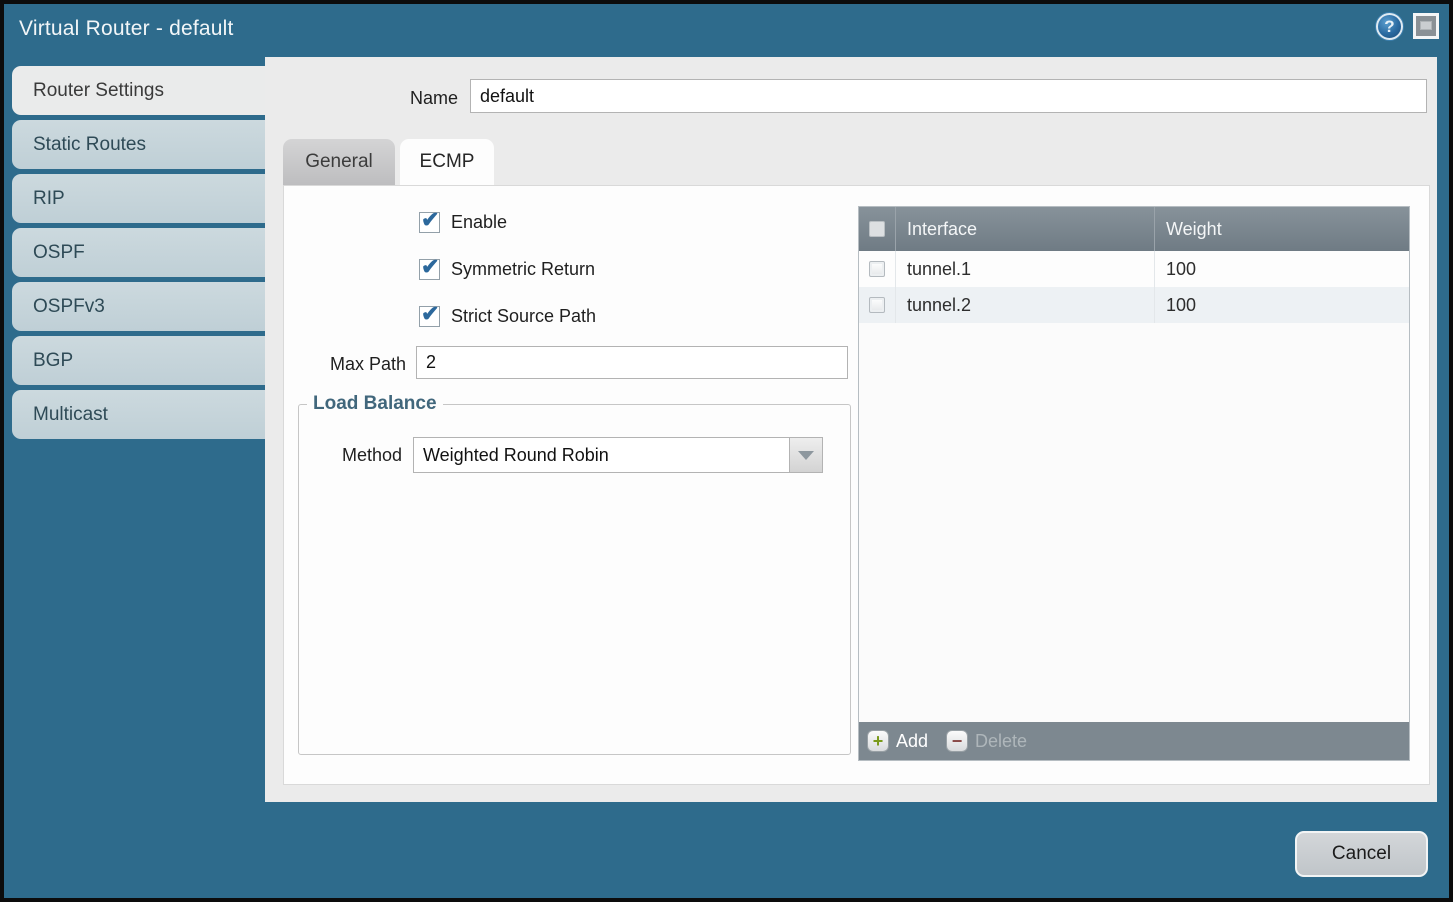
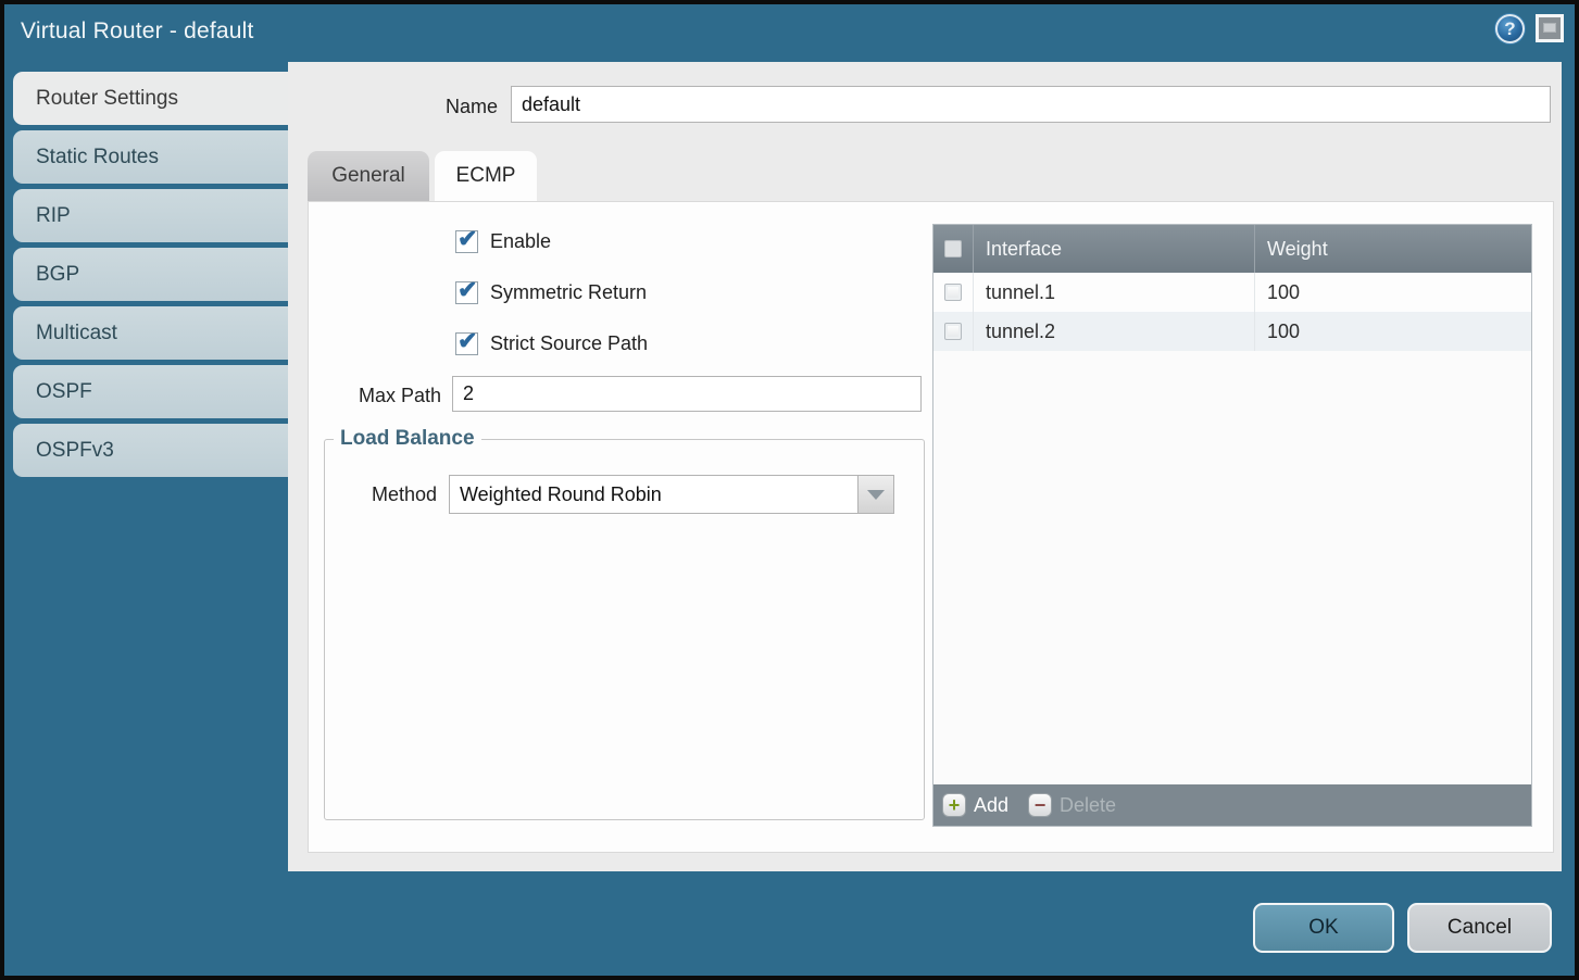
  Virtual Router - default
  ?
  Router Settings
  Static Routes
  RIP
- OSPF
+ BGP
- OSPFv3
+ Multicast
- BGP
+ OSPF
- Multicast
+ OSPFv3
  Name
  default
  General
  ECMP
  ✔
  Enable
  ✔
  Symmetric Return
  ✔
  Strict Source Path
  Max Path
  2
  Load Balance
  Method
  Weighted Round Robin
  Interface
  Weight
  tunnel.1
  100
  tunnel.2
  100
  +
  Add
  −
  Delete
+ OK
  Cancel
